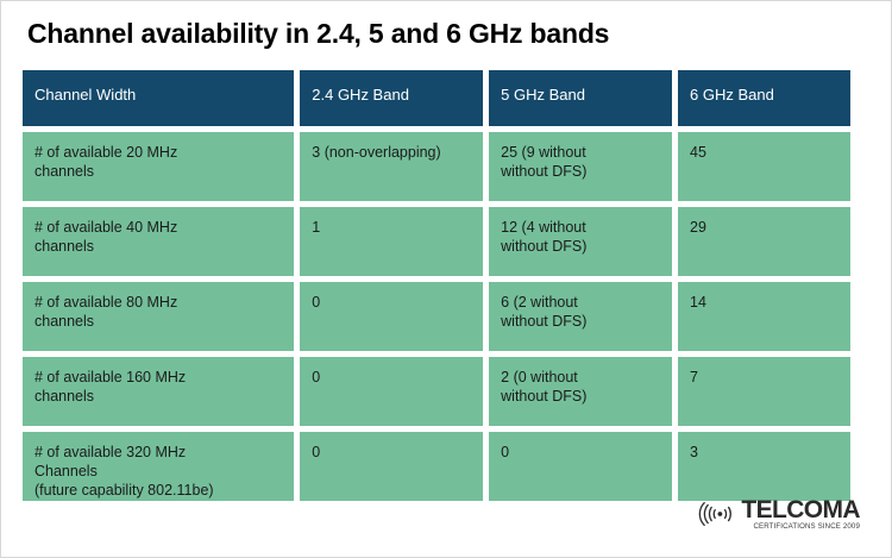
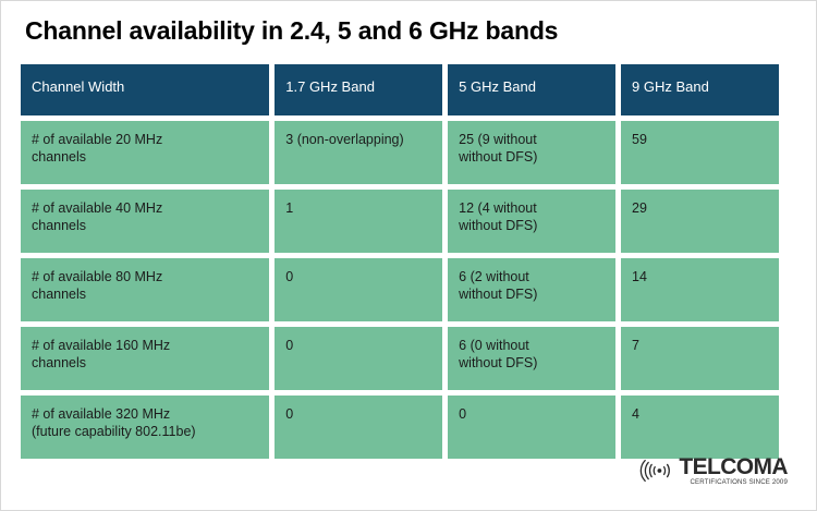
  Channel availability in 2.4, 5 and 6 GHz bands
  Channel Width
- 2.4 GHz Band
+ 1.7 GHz Band
  5 GHz Band
- 6 GHz Band
+ 9 GHz Band
  # of available 20 MHz
  channels
  3 (non-overlapping)
  25 (9 without
  without DFS)
- 45
+ 59
  # of available 40 MHz
  channels
  1
  12 (4 without
  without DFS)
  29
  # of available 80 MHz
  channels
  0
  6 (2 without
  without DFS)
  14
  # of available 160 MHz
  channels
  0
- 2 (0 without
+ 6 (0 without
  without DFS)
  7
  # of available 320 MHz
- Channels
  (future capability 802.11be)
  0
  0
- 3
+ 4
  TELCOMA
